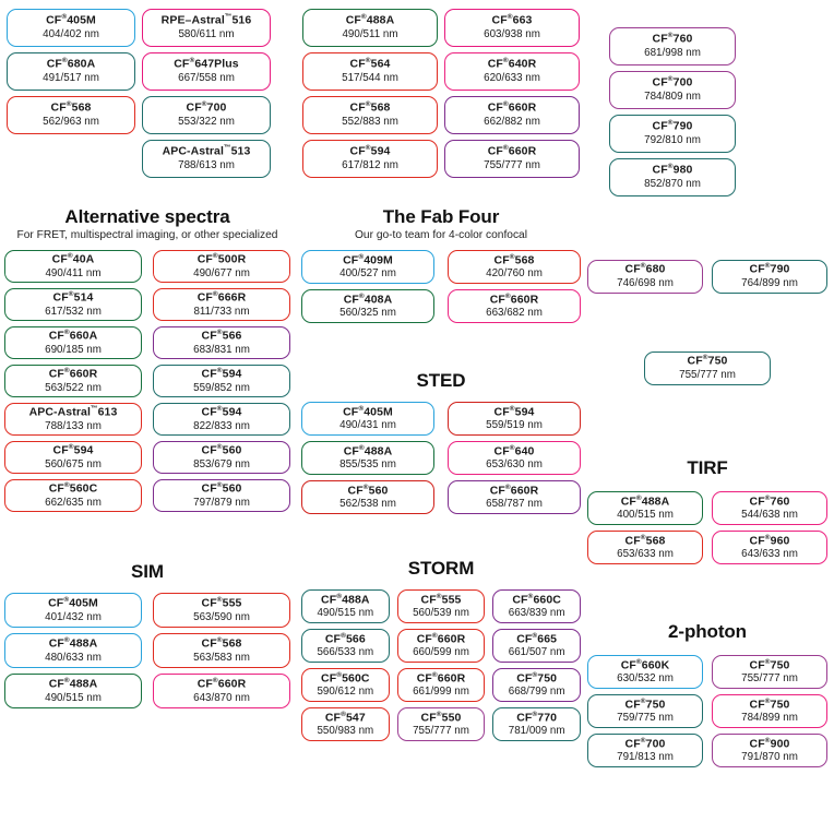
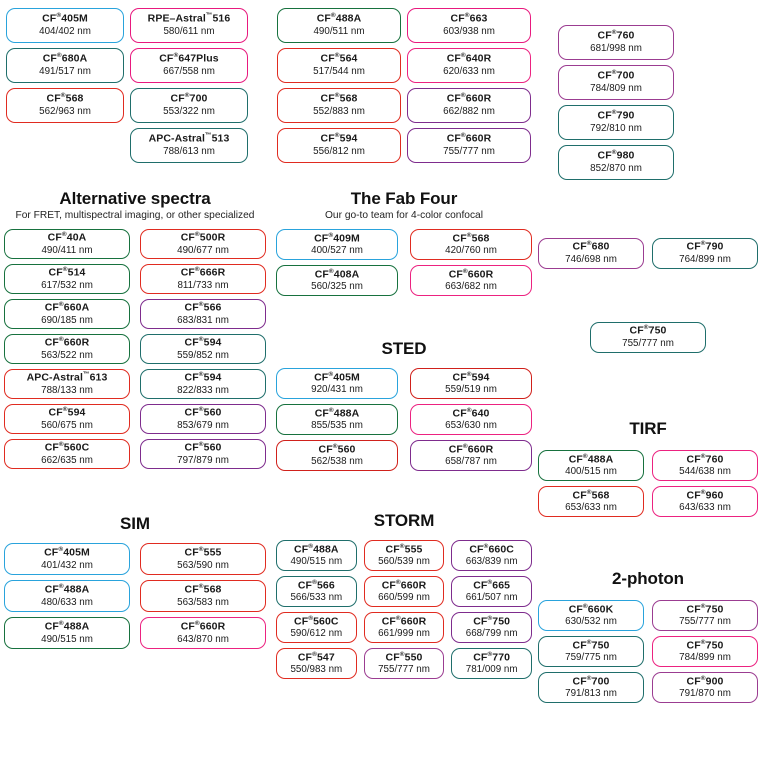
  CF 405M
  404/402 nm
  CF 680A
  491/517 nm
  CF 568
  562/963 nm
  RPE–Astral 516
  580/611 nm
  CF 647Plus
  667/558 nm
  CF 700
  553/322 nm
  APC-Astral 513
  788/613 nm
  CF 488A
  490/511 nm
  CF 564
  517/544 nm
  CF 568
  552/883 nm
  CF 594
- 617/812 nm
+ 556/812 nm
  CF 663
  603/938 nm
  CF 640R
  620/633 nm
  CF 660R
  662/882 nm
  CF 660R
  755/777 nm
  CF 760
  681/998 nm
  CF 700
  784/809 nm
  CF 790
  792/810 nm
  CF 980
  852/870 nm
  Alternative spectra
  For FRET, multispectral imaging, or other specialized
  CF 40A
  490/411 nm
  CF 500R
  490/677 nm
  CF 514
  617/532 nm
  CF 666R
  811/733 nm
  CF 660A
  690/185 nm
  CF 566
  683/831 nm
  CF 660R
  563/522 nm
  CF 594
  559/852 nm
  APC-Astral 613
  788/133 nm
  CF 594
  822/833 nm
  CF 594
  560/675 nm
  CF 560
  853/679 nm
  CF 560C
  662/635 nm
  CF 560
  797/879 nm
  SIM
  CF 405M
  401/432 nm
  CF 555
  563/590 nm
  CF 488A
  480/633 nm
  CF 568
  563/583 nm
  CF 488A
  490/515 nm
  CF 660R
  643/870 nm
  The Fab Four
  Our go-to team for 4-color confocal
  CF 409M
  400/527 nm
  CF 568
  420/760 nm
  CF 408A
  560/325 nm
  CF 660R
  663/682 nm
  STED
  CF 405M
- 490/431 nm
+ 920/431 nm
  CF 594
  559/519 nm
  CF 488A
  855/535 nm
  CF 640
  653/630 nm
  CF 560
  562/538 nm
  CF 660R
  658/787 nm
  STORM
  CF 488A
  490/515 nm
  CF 555
  560/539 nm
  CF 660C
  663/839 nm
  CF 566
  566/533 nm
  CF 660R
  660/599 nm
  CF 665
  661/507 nm
  CF 560C
  590/612 nm
  CF 660R
  661/999 nm
  CF 750
  668/799 nm
  CF 547
  550/983 nm
  CF 550
  755/777 nm
  CF 770
  781/009 nm
  CF 680
  746/698 nm
  CF 790
  764/899 nm
  CF 750
  755/777 nm
  TIRF
  CF 488A
  400/515 nm
  CF 760
  544/638 nm
  CF 568
  653/633 nm
  CF 960
  643/633 nm
  2-photon
  CF 660K
  630/532 nm
  CF 750
  755/777 nm
  CF 750
  759/775 nm
  CF 750
  784/899 nm
  CF 700
  791/813 nm
  CF 900
  791/870 nm
